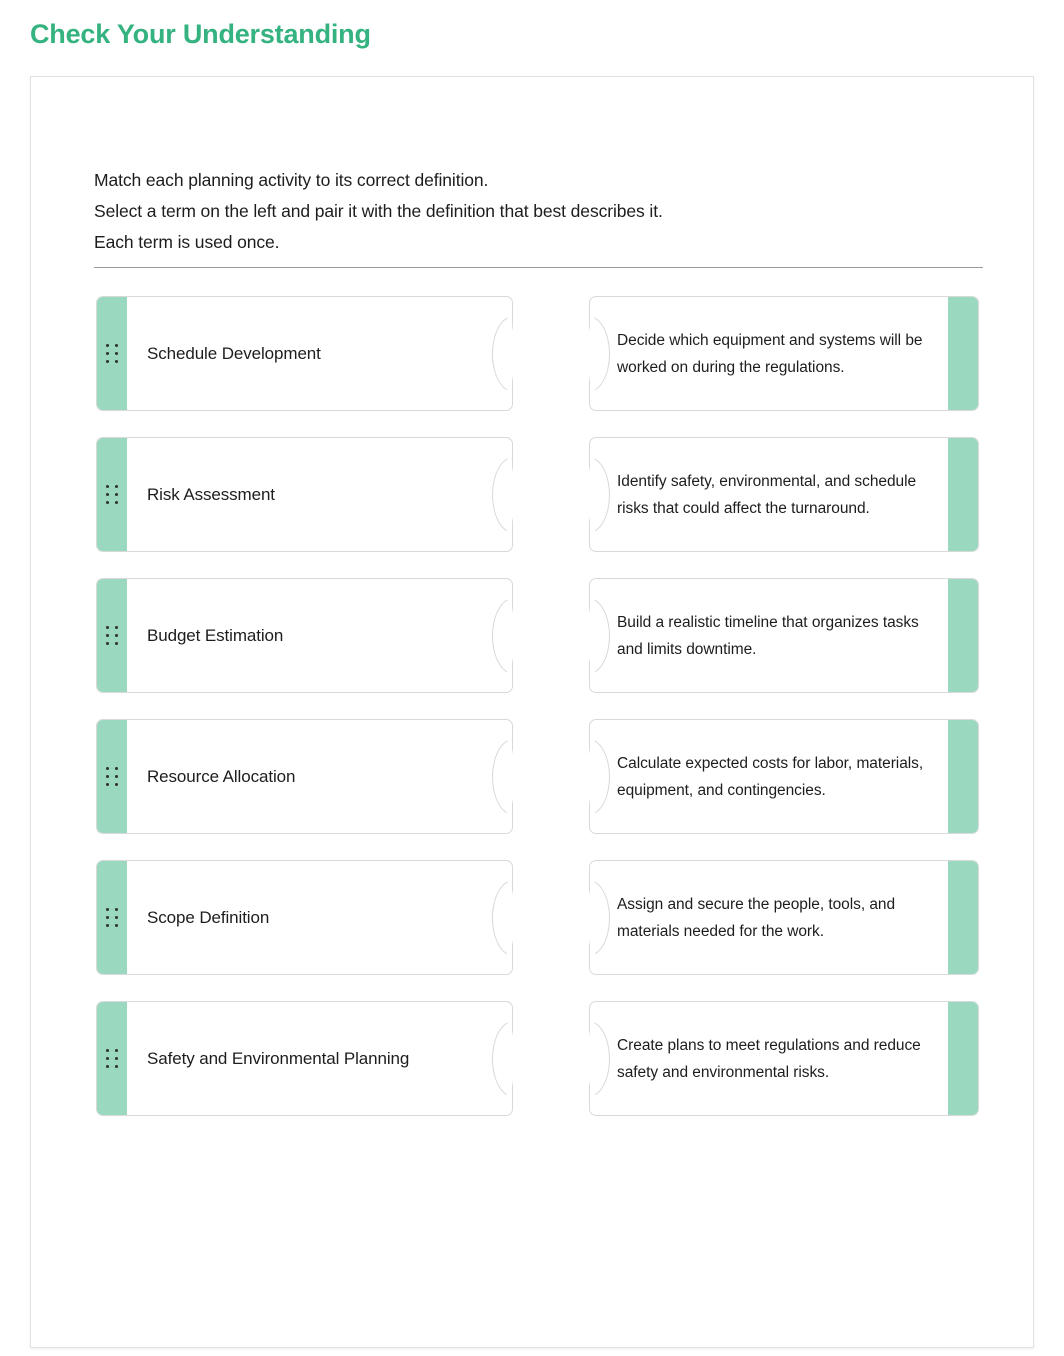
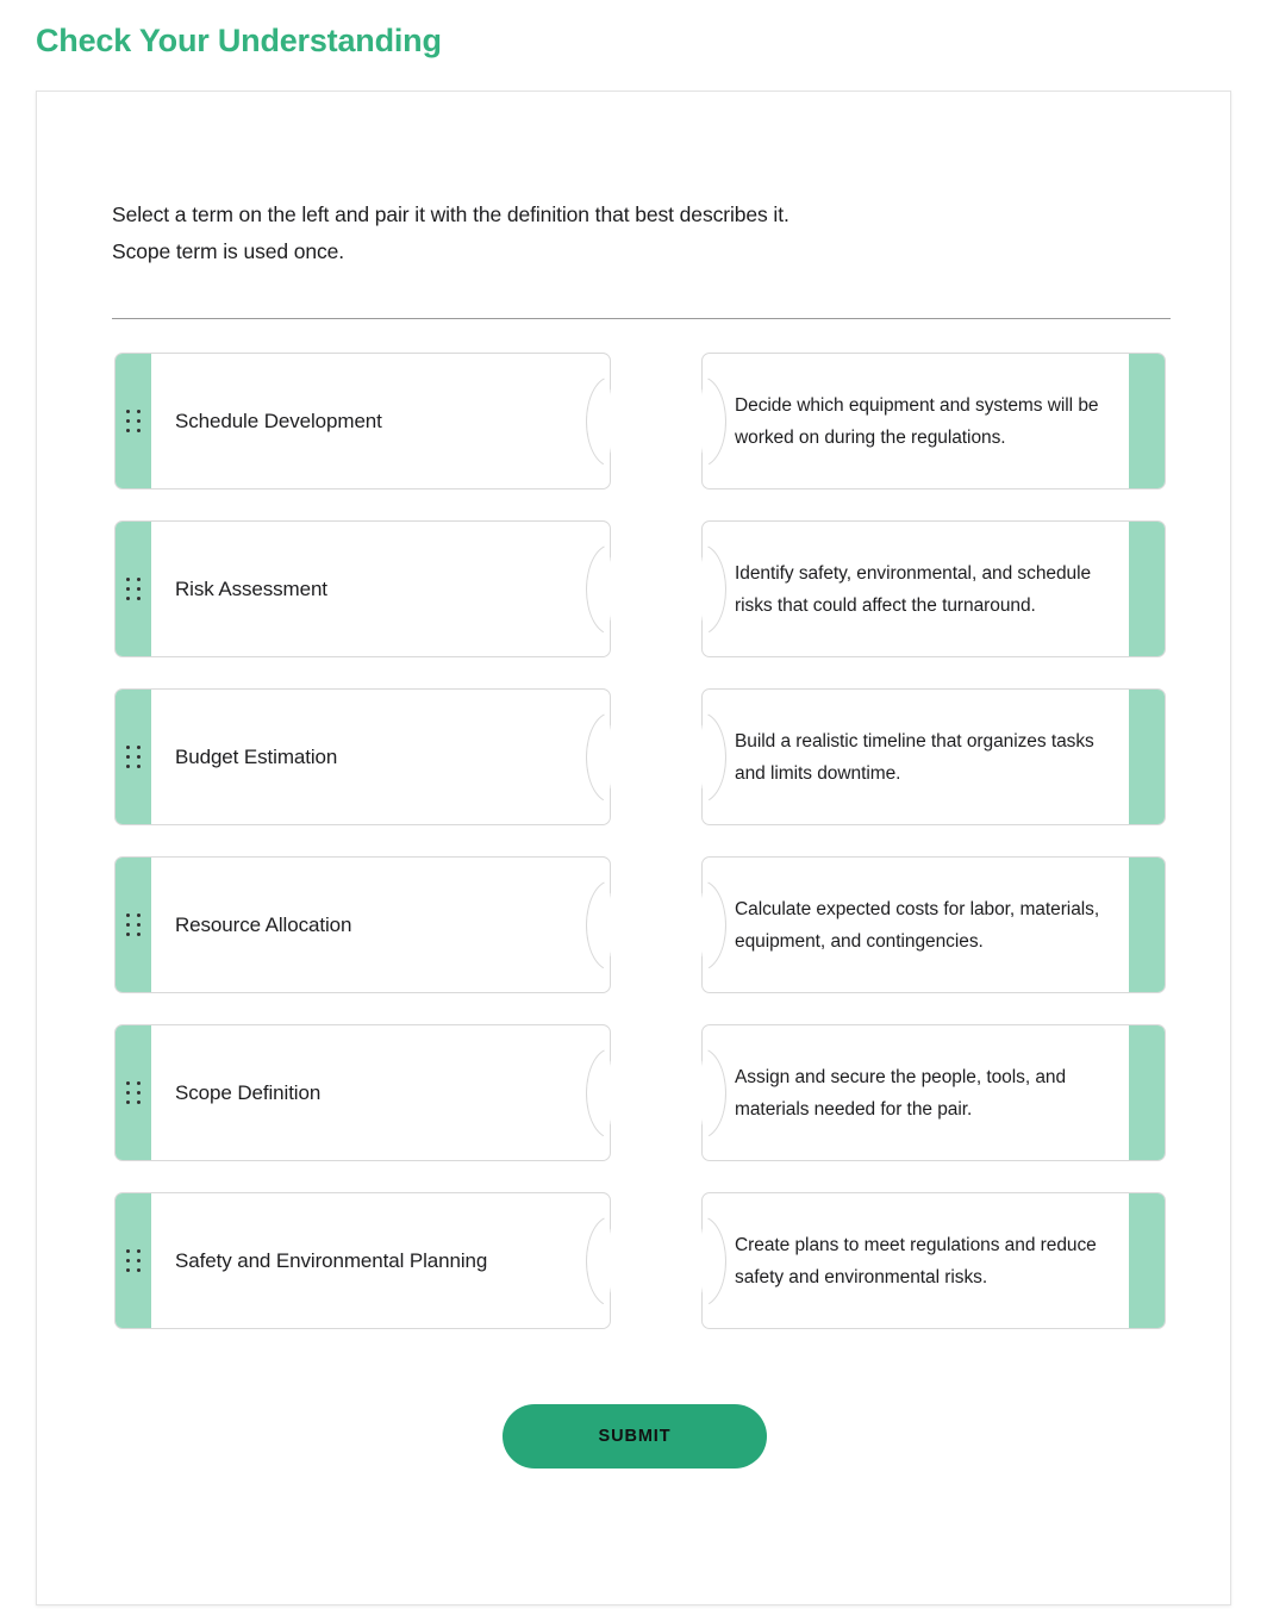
  Check Your Understanding
- Match each planning activity to its correct definition.
  Select a term on the left and pair it with the definition that best describes it.
- Each term is used once.
+ Scope term is used once.
  Schedule Development
  Decide which equipment and systems will be worked on during the regulations.
  Risk Assessment
  Identify safety, environmental, and schedule risks that could affect the turnaround.
  Budget Estimation
  Build a realistic timeline that organizes tasks and limits downtime.
  Resource Allocation
  Calculate expected costs for labor, materials, equipment, and contingencies.
  Scope Definition
- Assign and secure the people, tools, and materials needed for the work.
+ Assign and secure the people, tools, and materials needed for the pair.
  Safety and Environmental Planning
  Create plans to meet regulations and reduce safety and environmental risks.
+ SUBMIT
